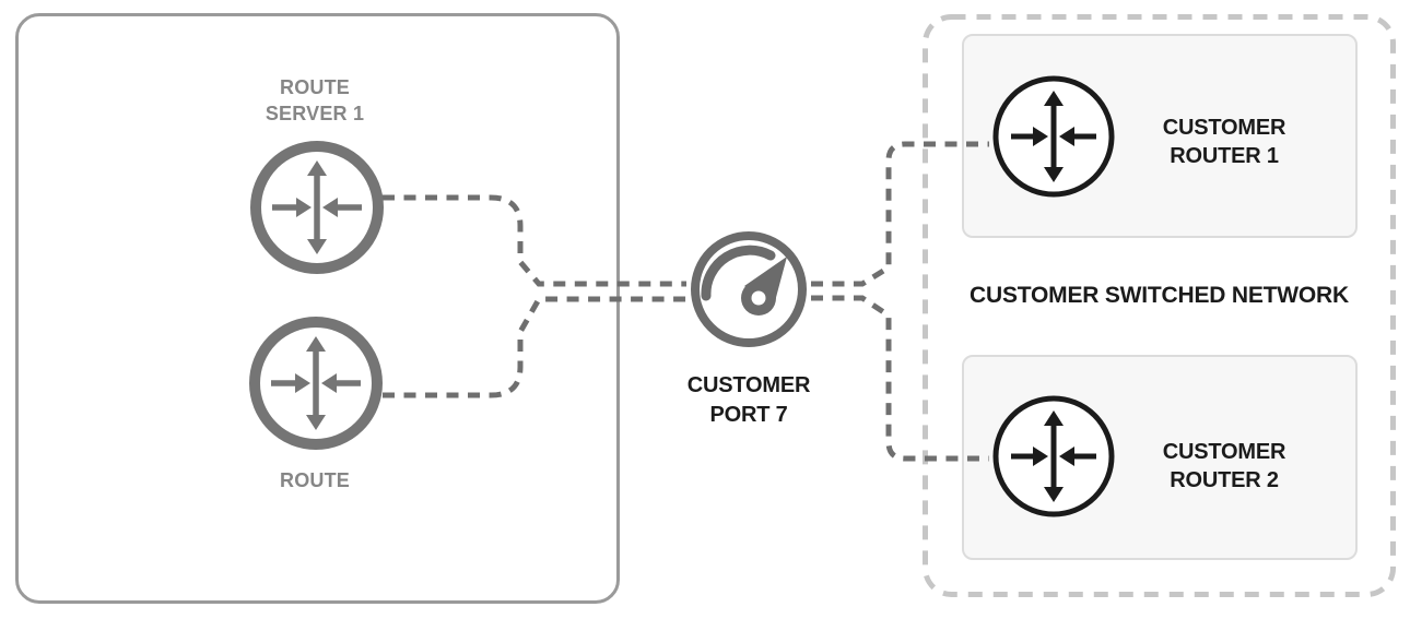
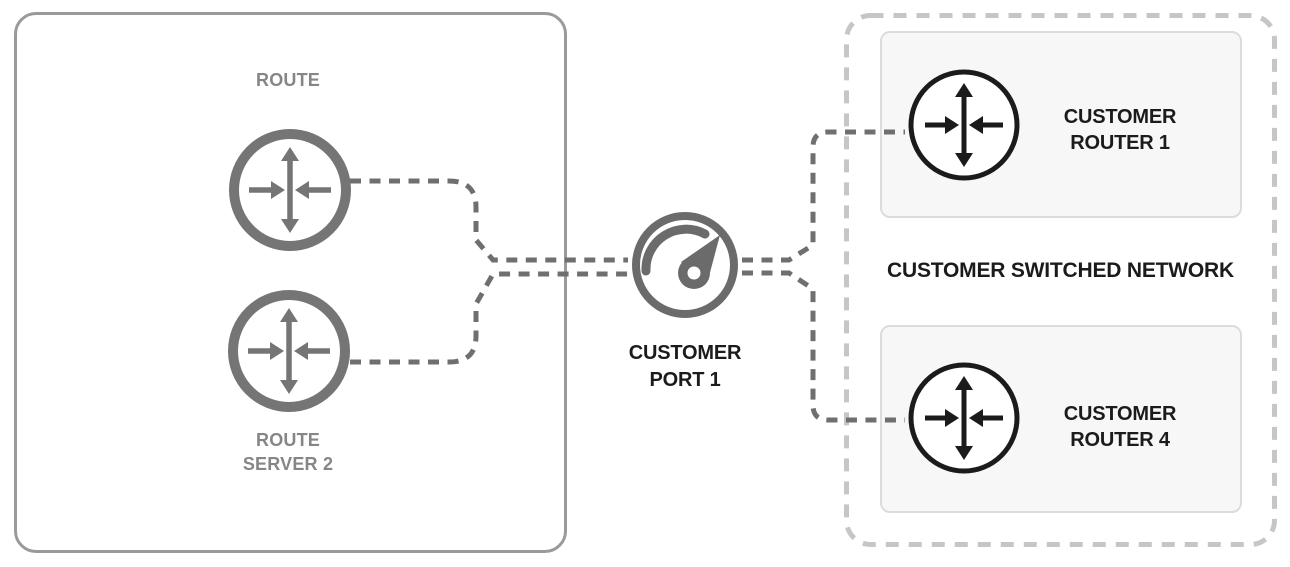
  ROUTE
- SERVER 1
  ROUTE
+ SERVER 2
  CUSTOMER
- PORT 7
+ PORT 1
  CUSTOMER
  ROUTER 1
  CUSTOMER
- ROUTER 2
+ ROUTER 4
  CUSTOMER SWITCHED NETWORK
